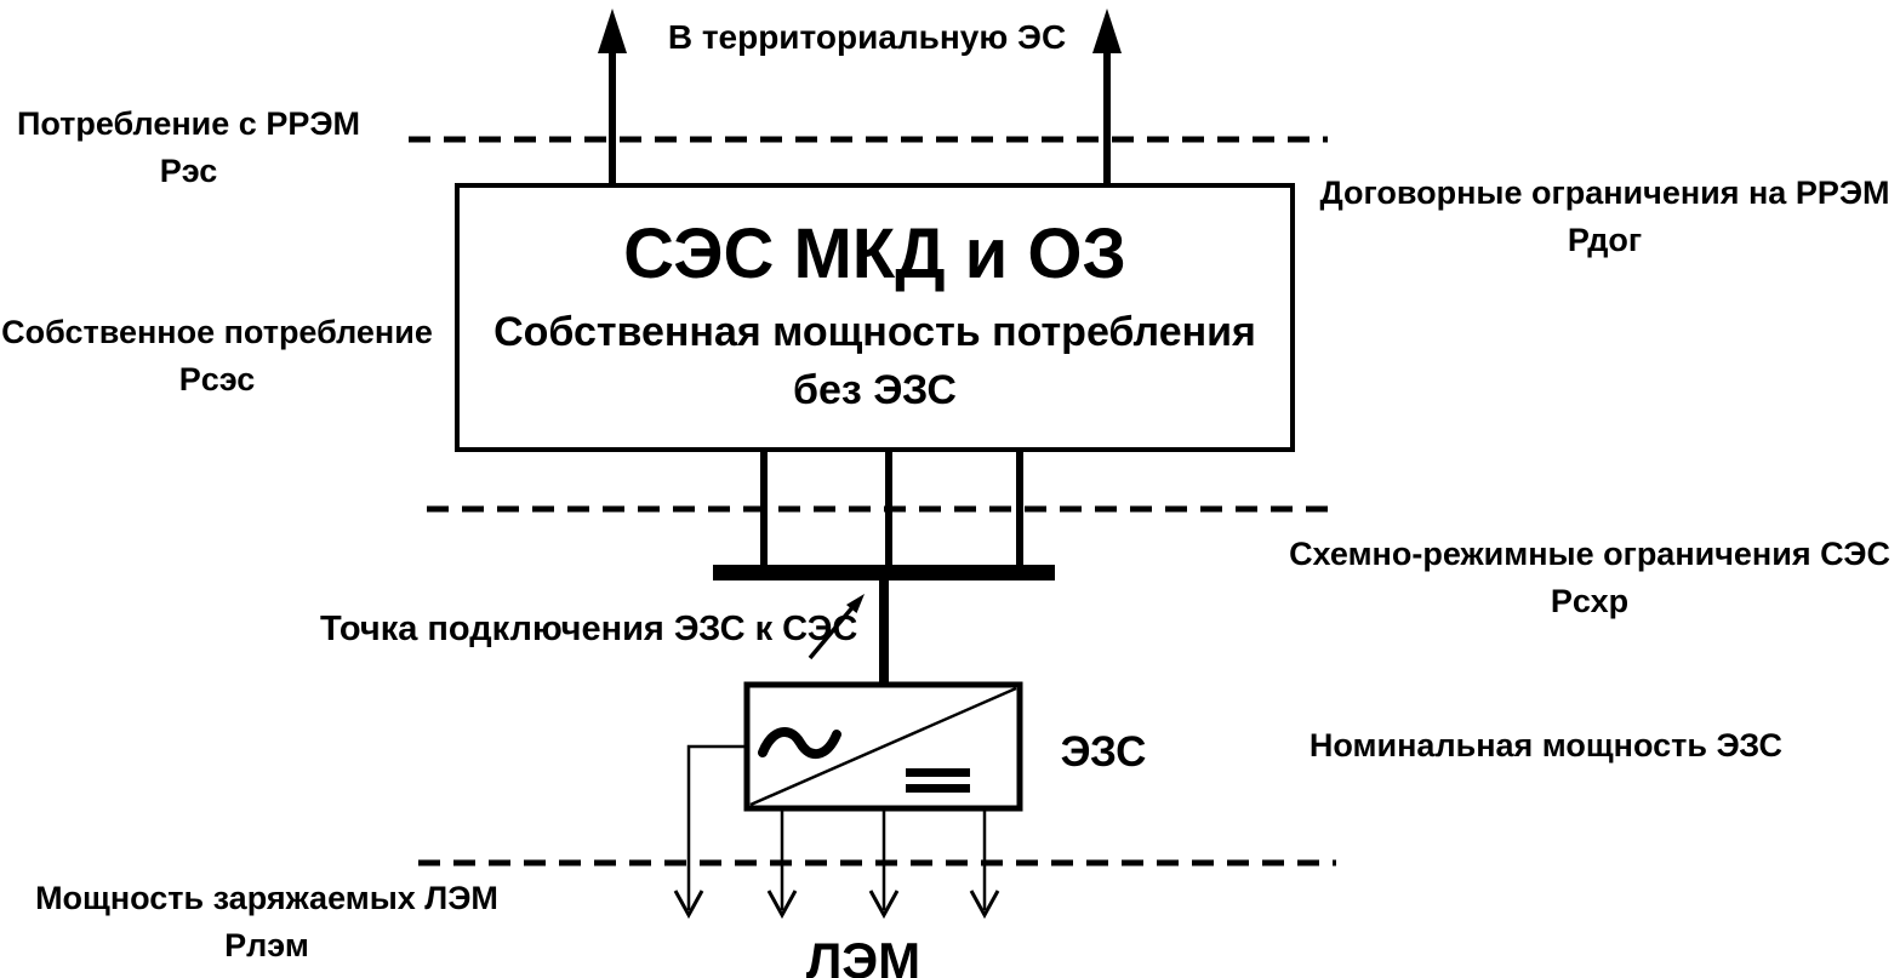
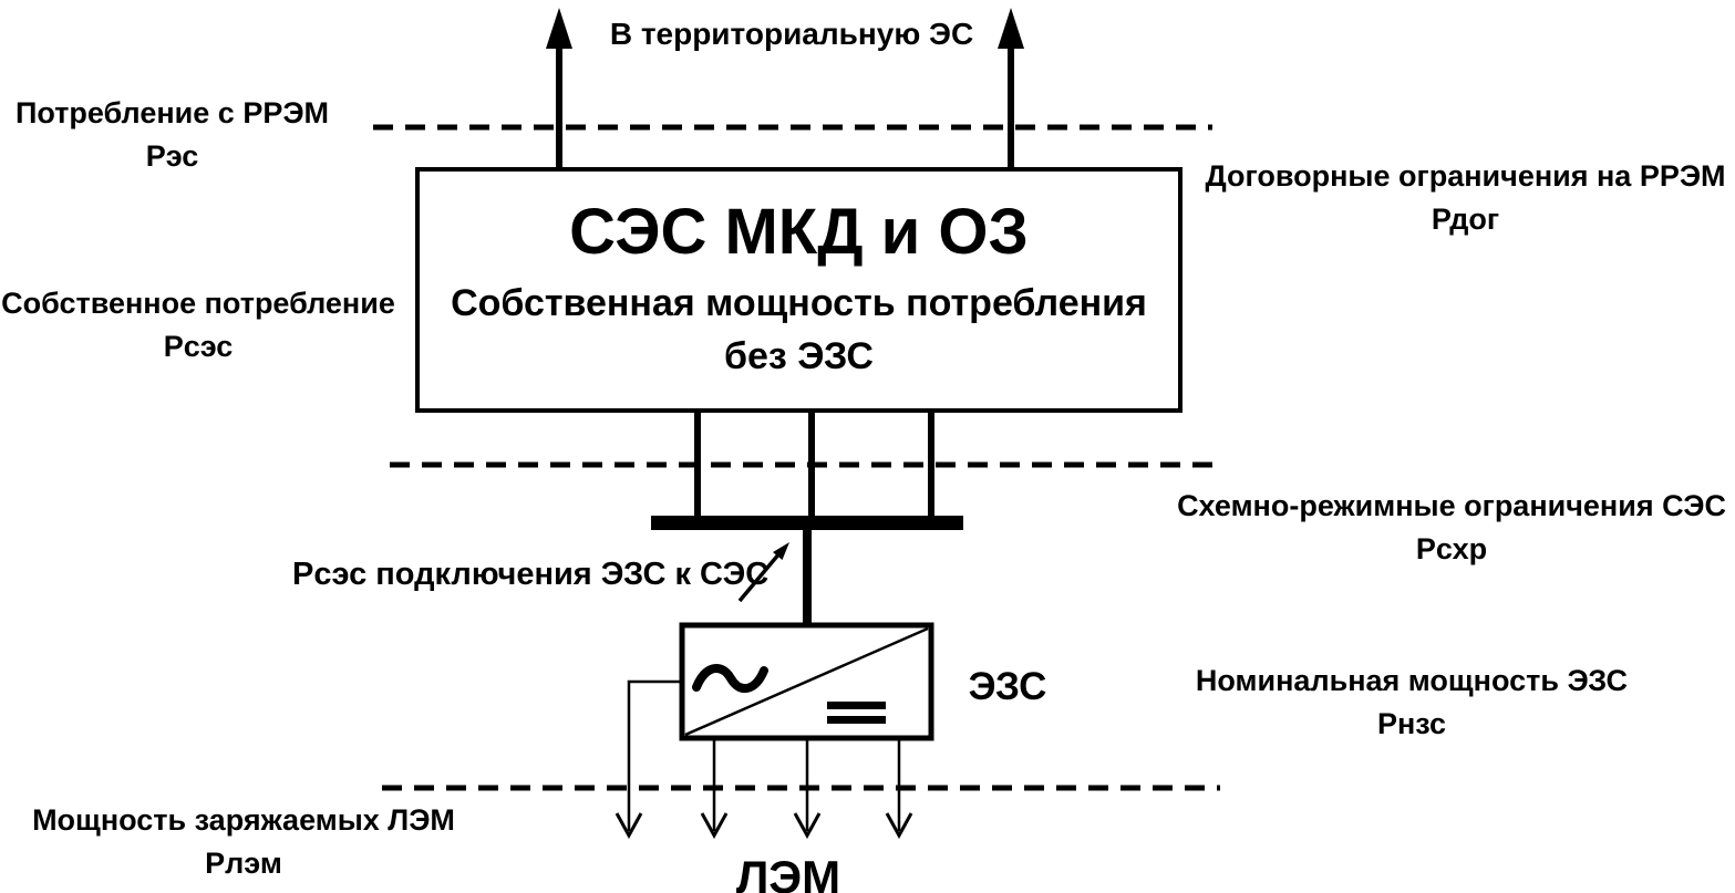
  В территориальную ЭС
  СЭС МКД и ОЗ
  Собственная мощность потребления
  без ЭЗС
  Потребление с РРЭМ
  Рэс
  Собственное потребление
  Рсэс
  Мощность заряжаемых ЛЭМ
  Рлэм
  Договорные ограничения на РРЭМ
  Рдог
  Схемно-режимные ограничения СЭС
  Рсхр
  Номинальная мощность ЭЗС
+ Рнзс
- Точка подключения ЭЗС к СЭС
+ Рсэс подключения ЭЗС к СЭС
  ЭЗС
  ЛЭМ
